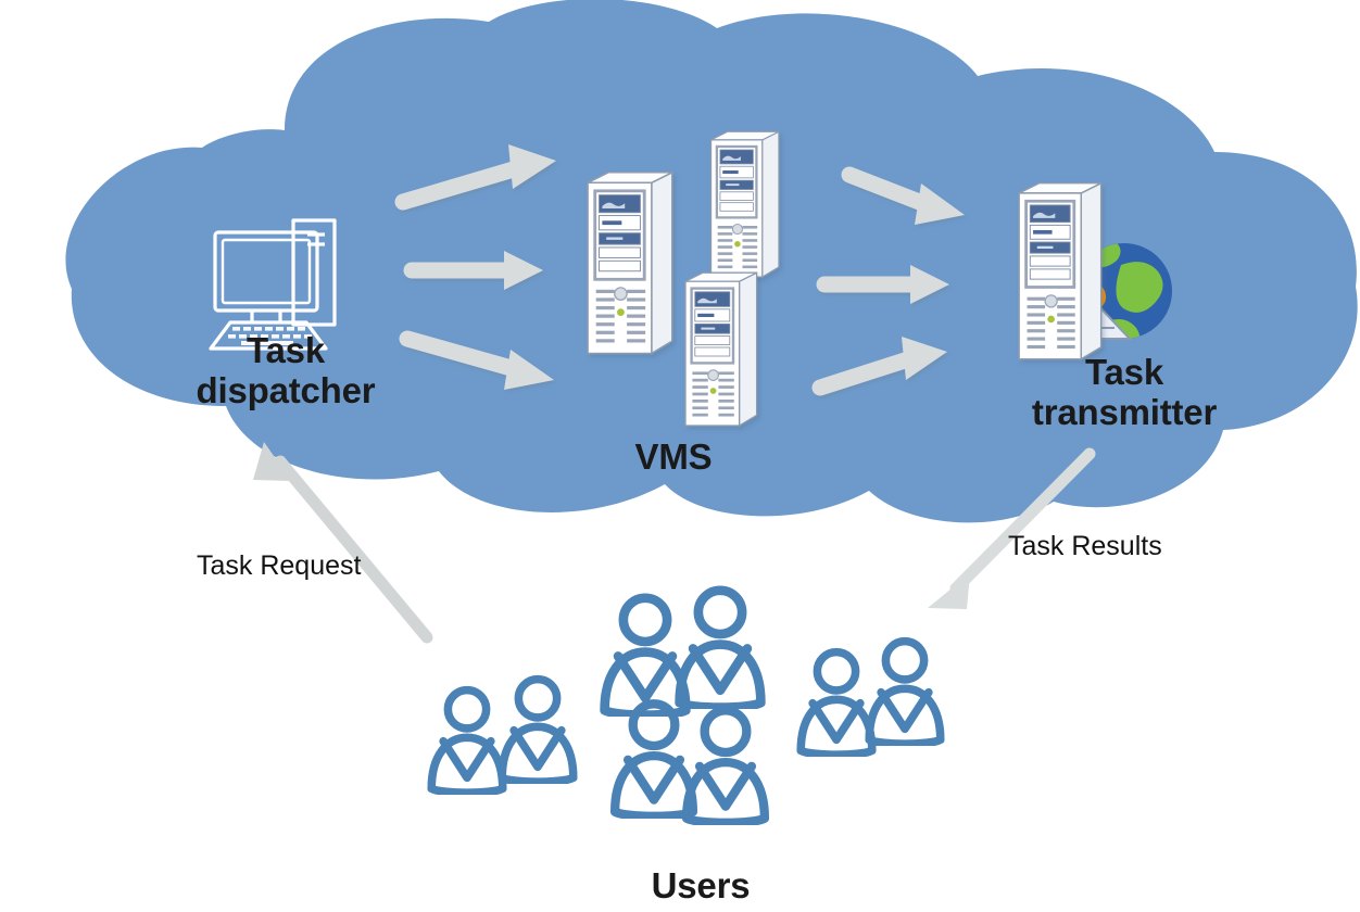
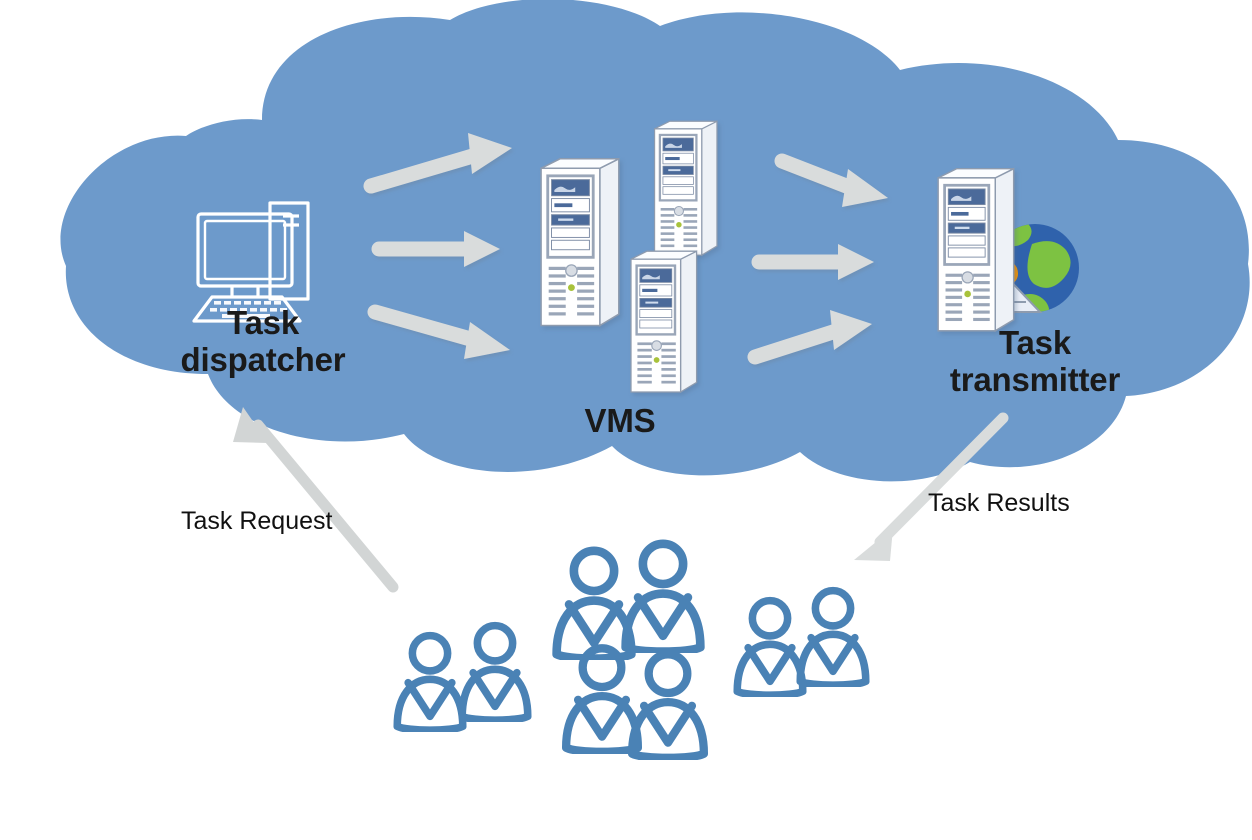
  Task
  dispatcher
  VMS
  Task
  transmitter
- Users
  Task Request
  Task Results
